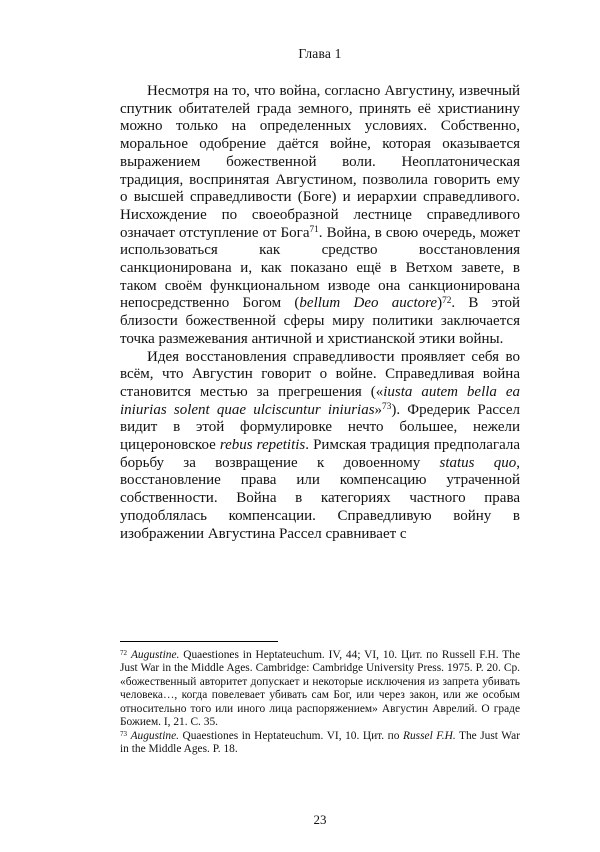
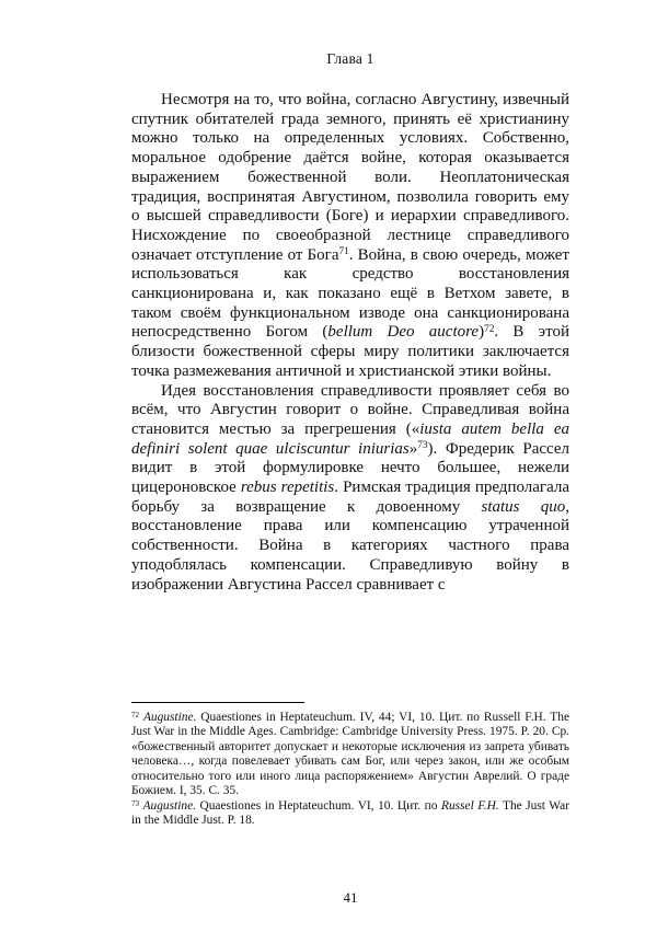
  Глава 1
  Несмотря на то, что война, согласно Августину, извечный спутник обитателей града земного, принять её христианину можно только на определенных условиях. Собственно, моральное одобрение даётся войне, которая оказывается выражением божественной воли. Неоплатоническая традиция, воспринятая Августином, позволила говорить ему о высшей справедливости (Боге) и иерархии справедливого. Нисхождение по своеобразной лестнице справедливого означает отступление от Бога71. Война, в свою очередь, может использоваться как средство восстановления санкционирована и, как показано ещё в Ветхом завете, в таком своём функциональном изводе она санкционирована непосредственно Богом (bellum Deo auctore)72. В этой близости божественной сферы миру политики заключается точка размежевания античной и христианской этики войны.
- Идея восстановления справедливости проявляет себя во всём, что Августин говорит о войне. Справедливая война становится местью за прегрешения («iusta autem bella ea iniurias solent quae ulciscuntur iniurias»73). Фредерик Рассел видит в этой формулировке нечто большее, нежели цицероновское rebus repetitis. Римская традиция предполагала борьбу за возвращение к довоенному status quo, восстановление права или компенсацию утраченной собственности. Война в категориях частного права уподоблялась компенсации. Справедливую войну в изображении Августина Рассел сравнивает с
+ Идея восстановления справедливости проявляет себя во всём, что Августин говорит о войне. Справедливая война становится местью за прегрешения («iusta autem bella ea definiri solent quae ulciscuntur iniurias»73). Фредерик Рассел видит в этой формулировке нечто большее, нежели цицероновское rebus repetitis. Римская традиция предполагала борьбу за возвращение к довоенному status quo, восстановление права или компенсацию утраченной собственности. Война в категориях частного права уподоблялась компенсации. Справедливую войну в изображении Августина Рассел сравнивает с
- 72 Augustine. Quaestiones in Heptateuchum. IV, 44; VI, 10. Цит. по Russell F.H. The Just War in the Middle Ages. Cambridge: Cambridge University Press. 1975. P. 20. Ср. «божественный авторитет допускает и некоторые исключения из запрета убивать человека…, когда повелевает убивать сам Бог, или через закон, или же особым относительно того или иного лица распоряжением» Августин Аврелий. О граде Божием. I, 21. С. 35.
+ 72 Augustine. Quaestiones in Heptateuchum. IV, 44; VI, 10. Цит. по Russell F.H. The Just War in the Middle Ages. Cambridge: Cambridge University Press. 1975. P. 20. Ср. «божественный авторитет допускает и некоторые исключения из запрета убивать человека…, когда повелевает убивать сам Бог, или через закон, или же особым относительно того или иного лица распоряжением» Августин Аврелий. О граде Божием. I, 35. С. 35.
- 73 Augustine. Quaestiones in Heptateuchum. VI, 10. Цит. по Russel F.H. The Just War in the Middle Ages. P. 18.
+ 73 Augustine. Quaestiones in Heptateuchum. VI, 10. Цит. по Russel F.H. The Just War in the Middle Just. P. 18.
- 23
+ 41
